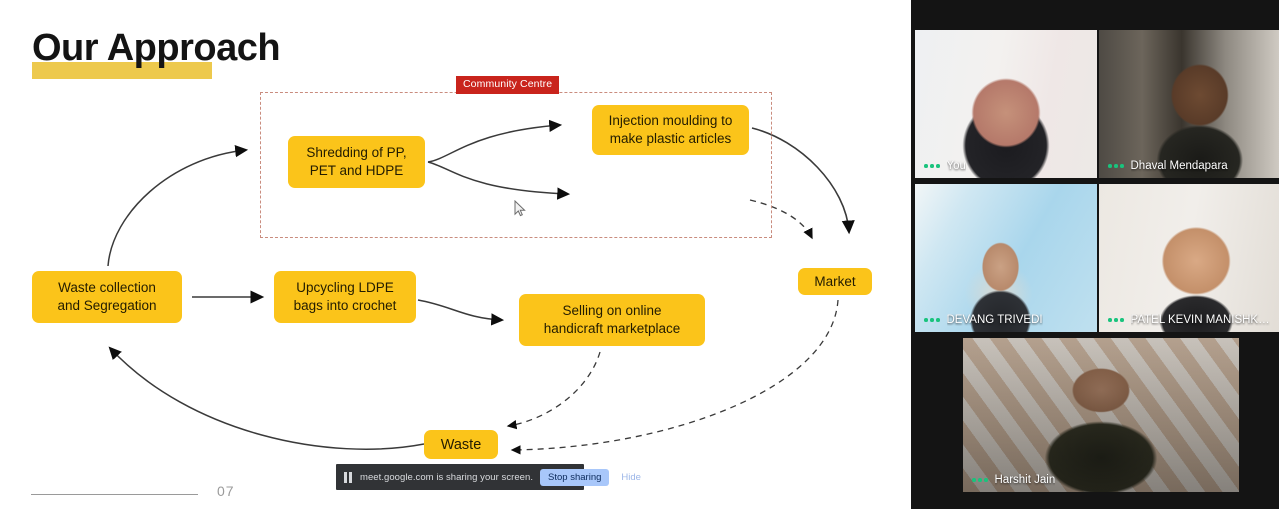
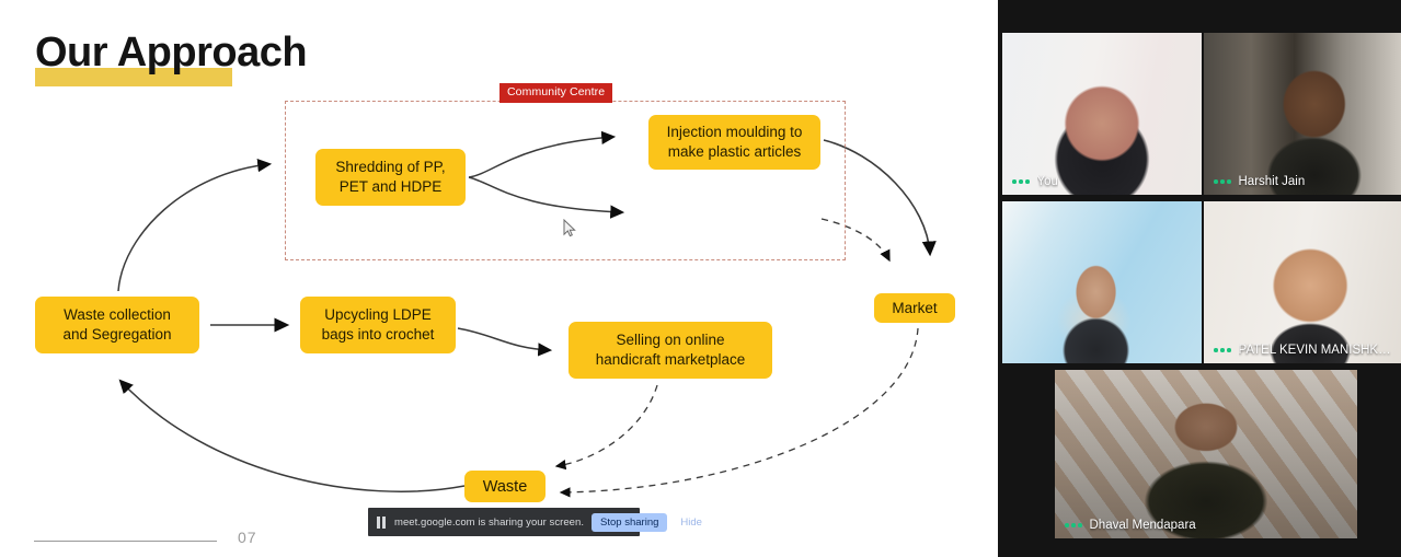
  Our Approach
  Community Centre
  Shredding of PP,
  PET and HDPE
  Injection moulding to
  make plastic articles
  Waste collection
  and Segregation
  Upcycling LDPE
  bags into crochet
  Selling on online
  handicraft marketplace
  Market
  Waste
  07
  meet.google.com is sharing your screen.
  Stop sharing
  Hide
  You
- Dhaval Mendapara
+ Harshit Jain
- DEVANG TRIVEDI
  PATEL KEVIN MANISHK…
- Harshit Jain
+ Dhaval Mendapara
